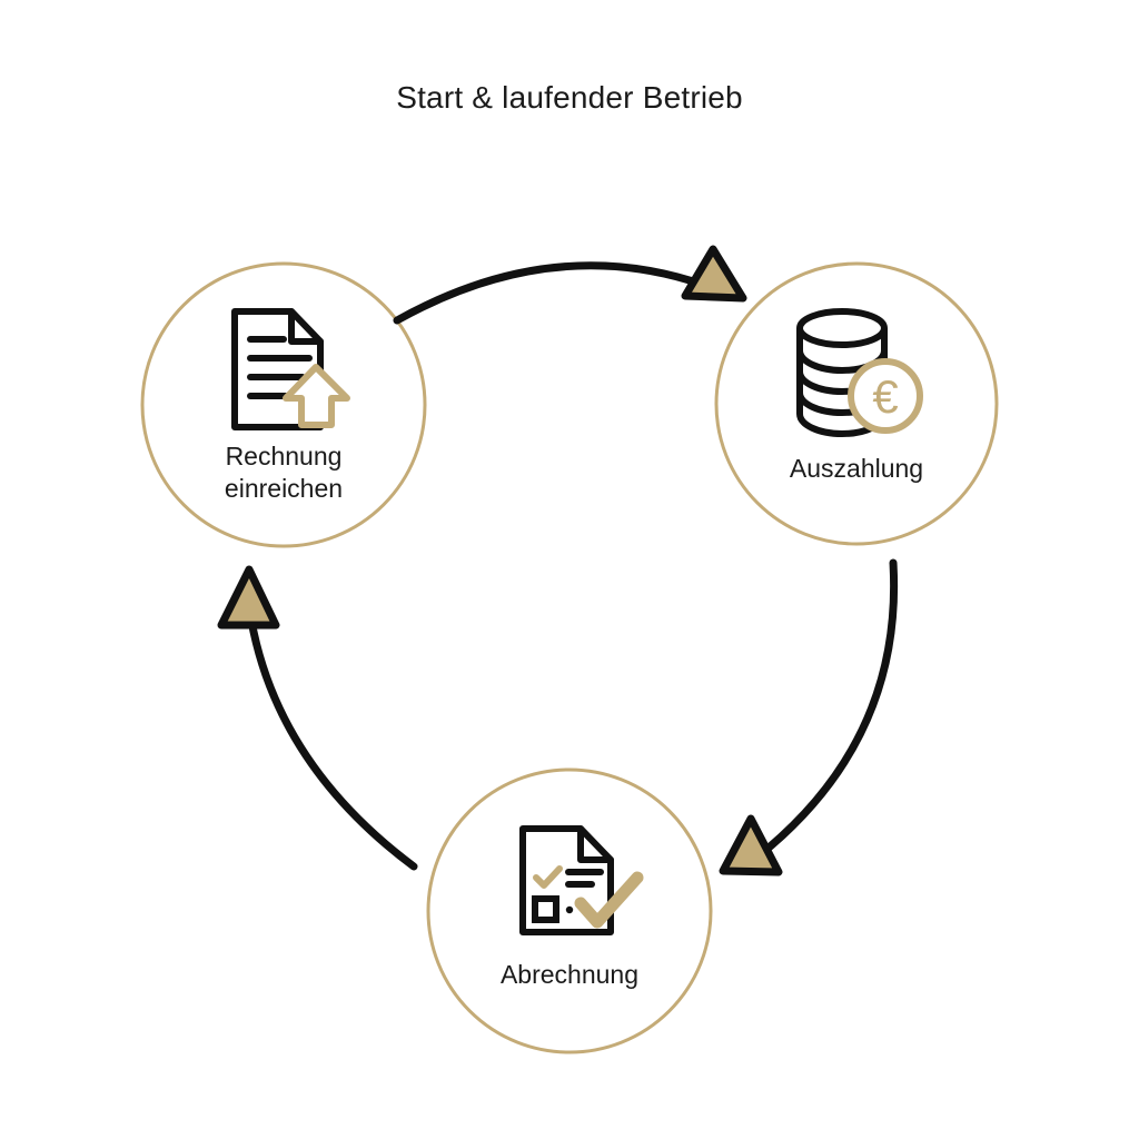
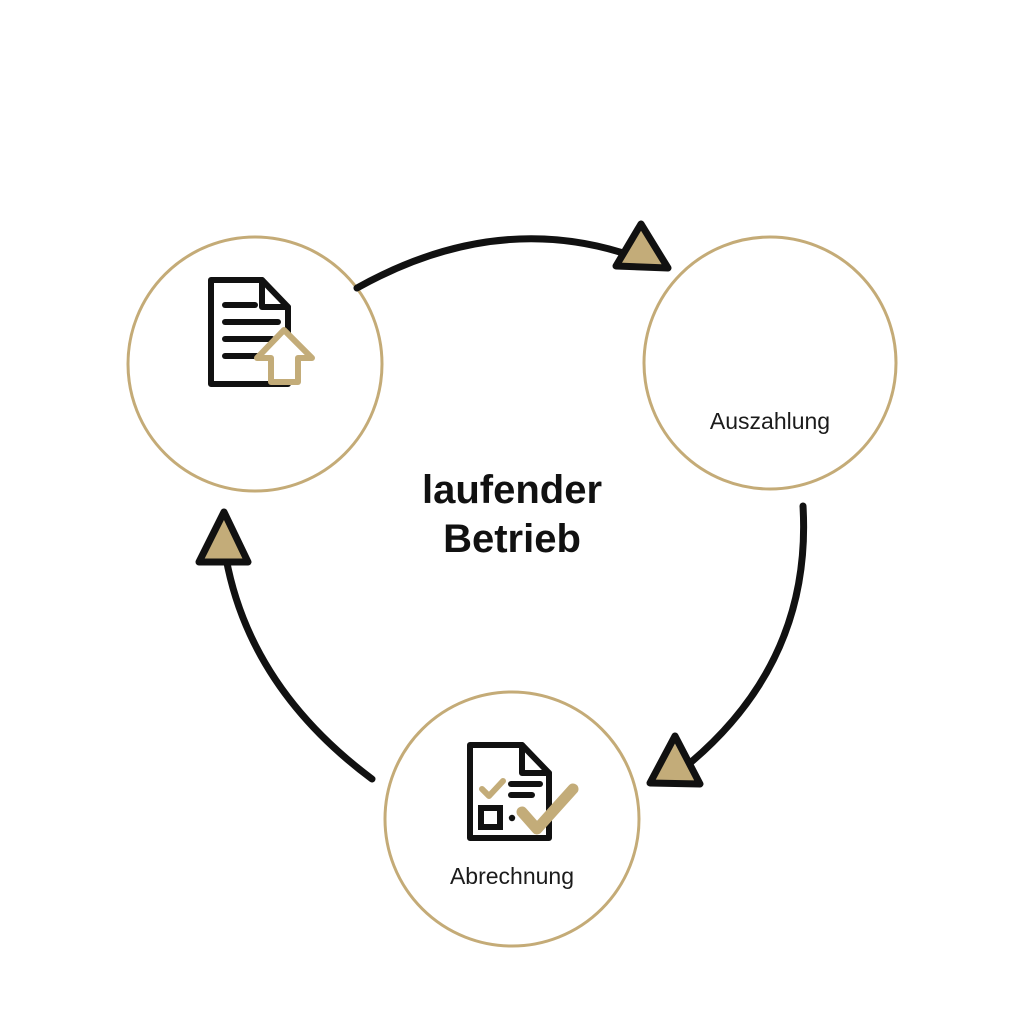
- Start & laufender Betrieb
- €
- Rechnung
- einreichen
  Auszahlung
  Abrechnung
+ laufender
+ Betrieb
